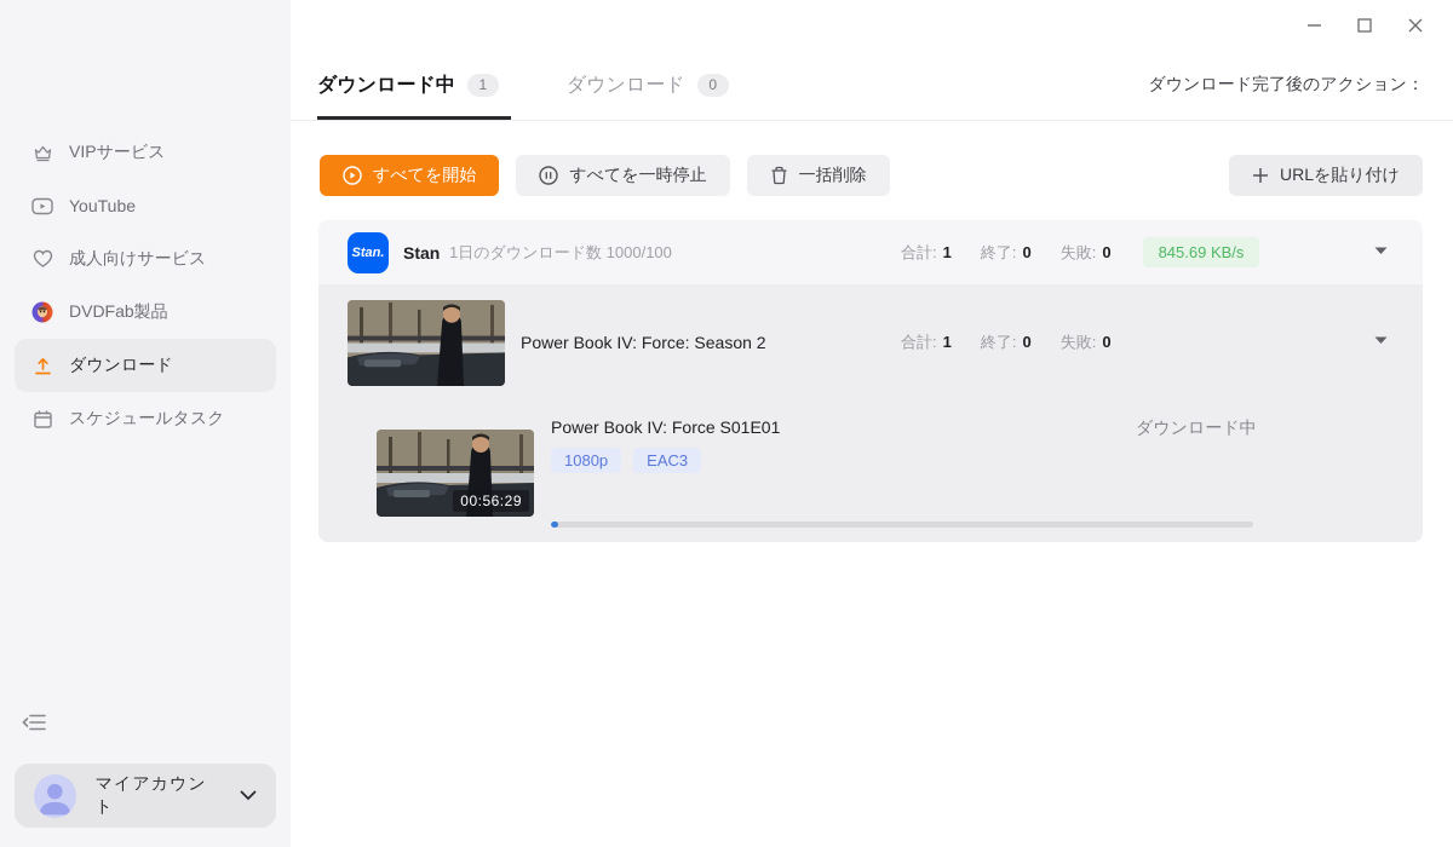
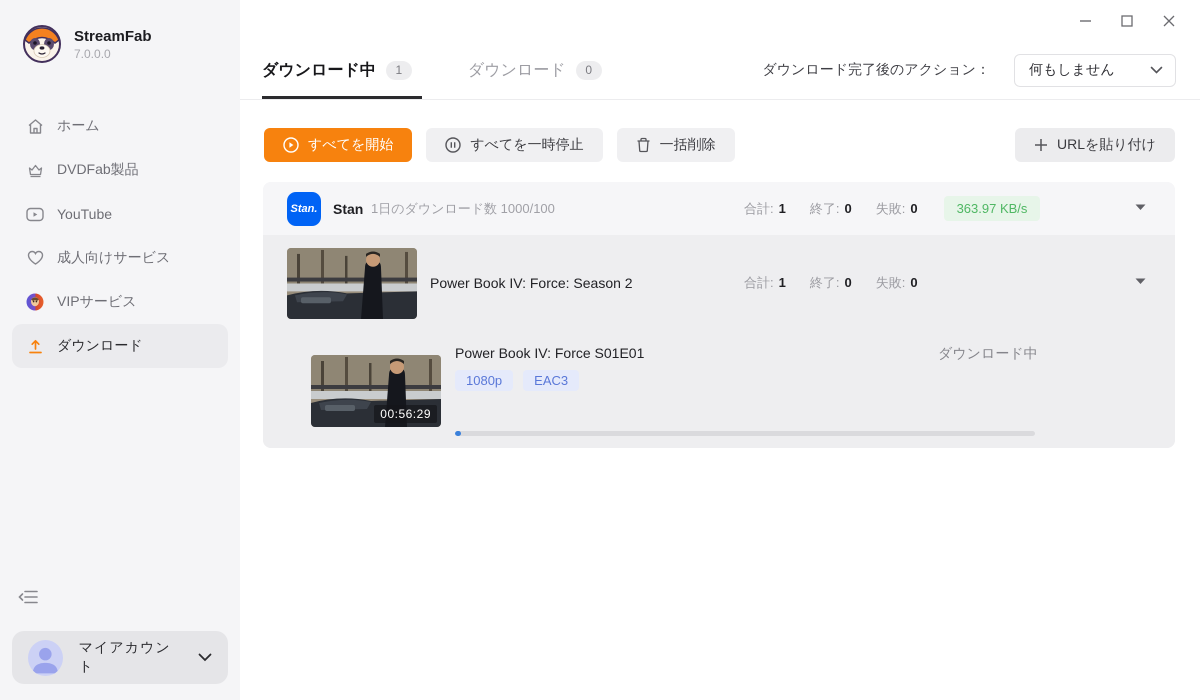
+ StreamFab
+ 7.0.0.0
+ ホーム
- VIPサービス
+ DVDFab製品
  YouTube
  成人向けサービス
- DVDFab製品
+ VIPサービス
  ダウンロード
- スケジュールタスク
  マイアカウント
  ダウンロード中
  1
  ダウンロード
  0
  ダウンロード完了後のアクション：
+ 何もしません
  すべてを開始
  すべてを一時停止
  一括削除
  URLを貼り付け
  Stan.
  Stan
  1日のダウンロード数 1000/100
  合計:
  1
  終了:
  0
  失敗:
  0
- 845.69 KB/s
+ 363.97 KB/s
  Power Book IV: Force: Season 2
  合計:
  1
  終了:
  0
  失敗:
  0
  00:56:29
  Power Book IV: Force S01E01
  1080p
  EAC3
  ダウンロード中
